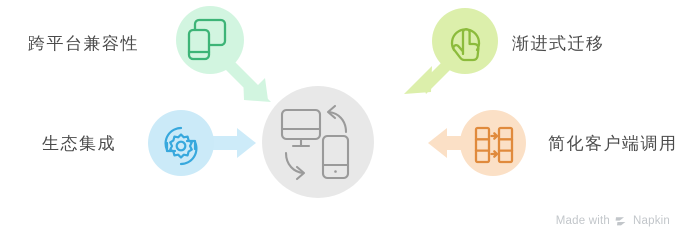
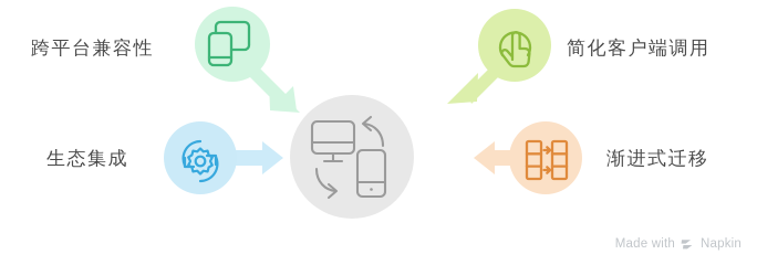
  跨平台兼容性
- 渐进式迁移
+ 简化客户端调用
  生态集成
- 简化客户端调用
+ 渐进式迁移
  Made with
  Napkin
